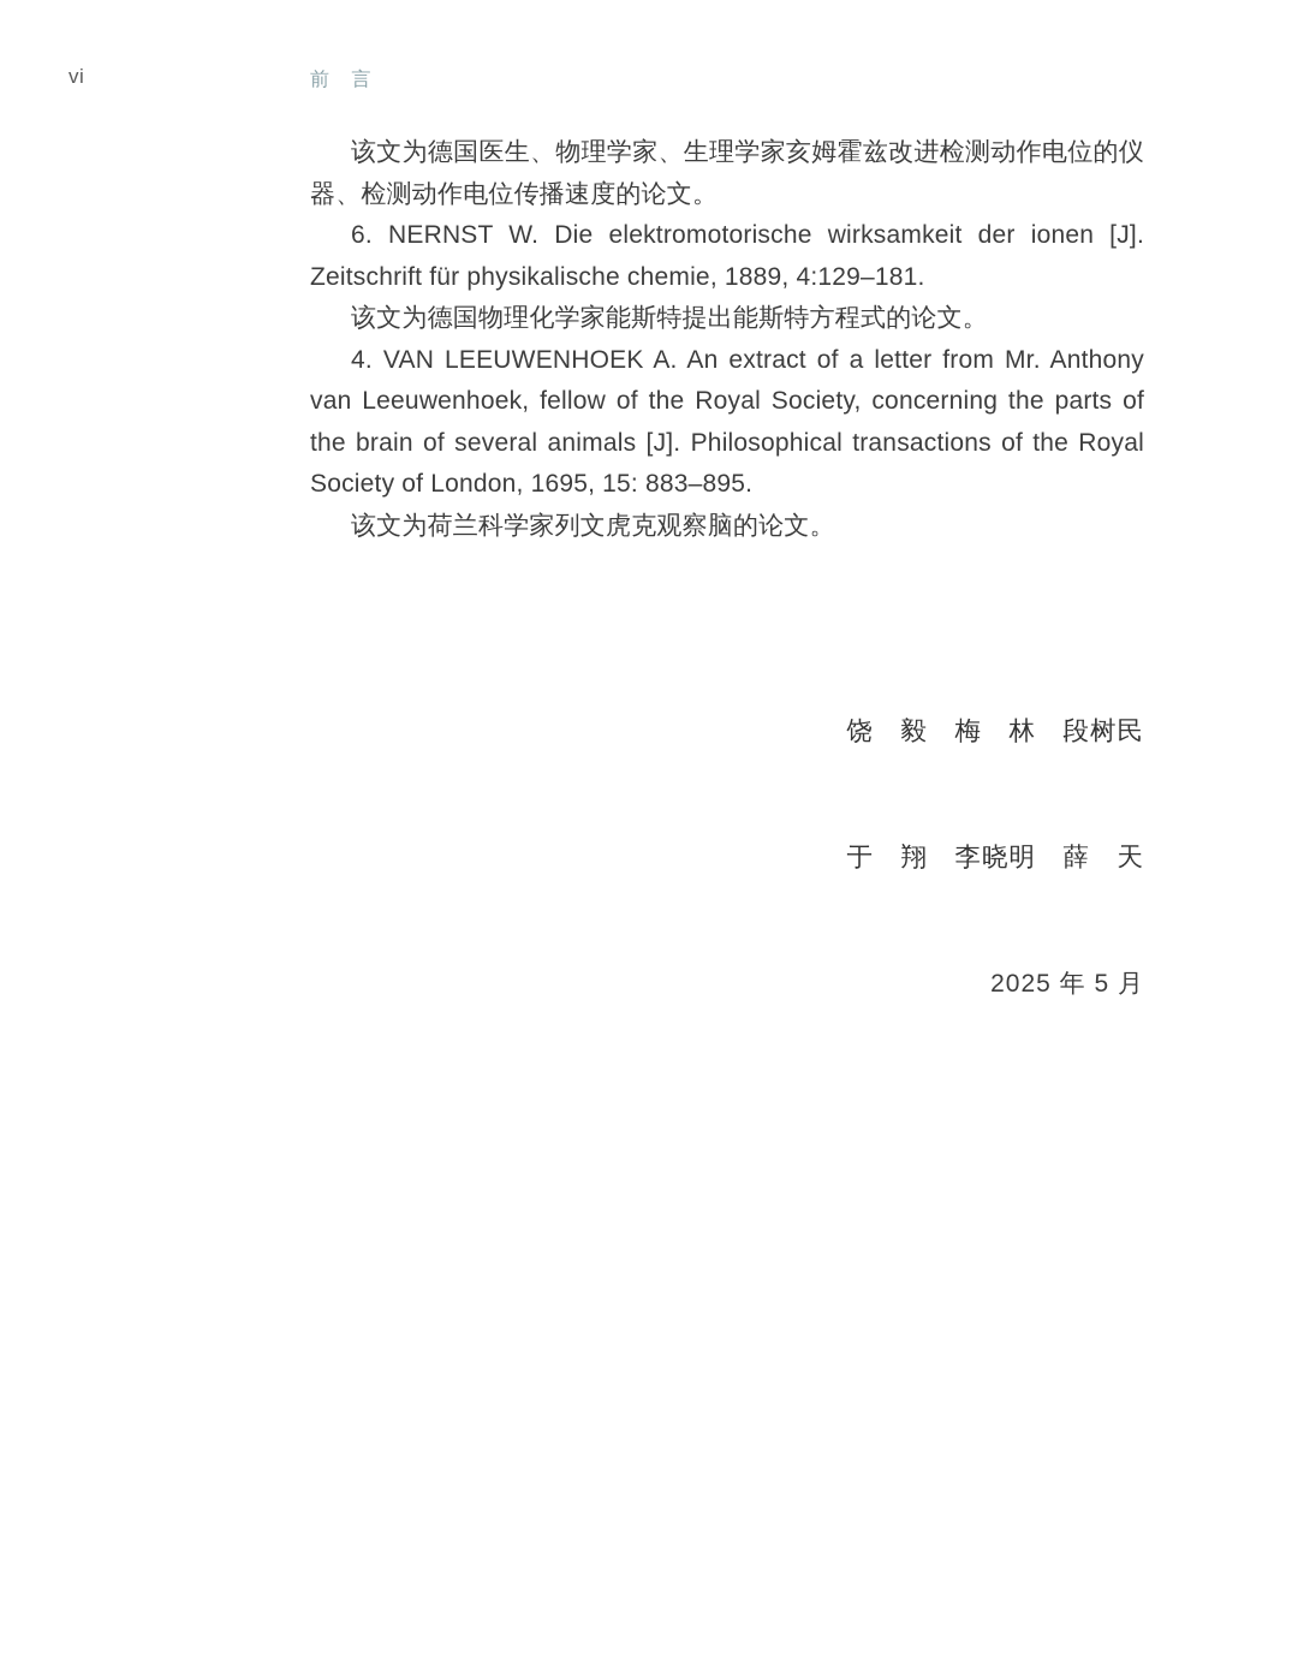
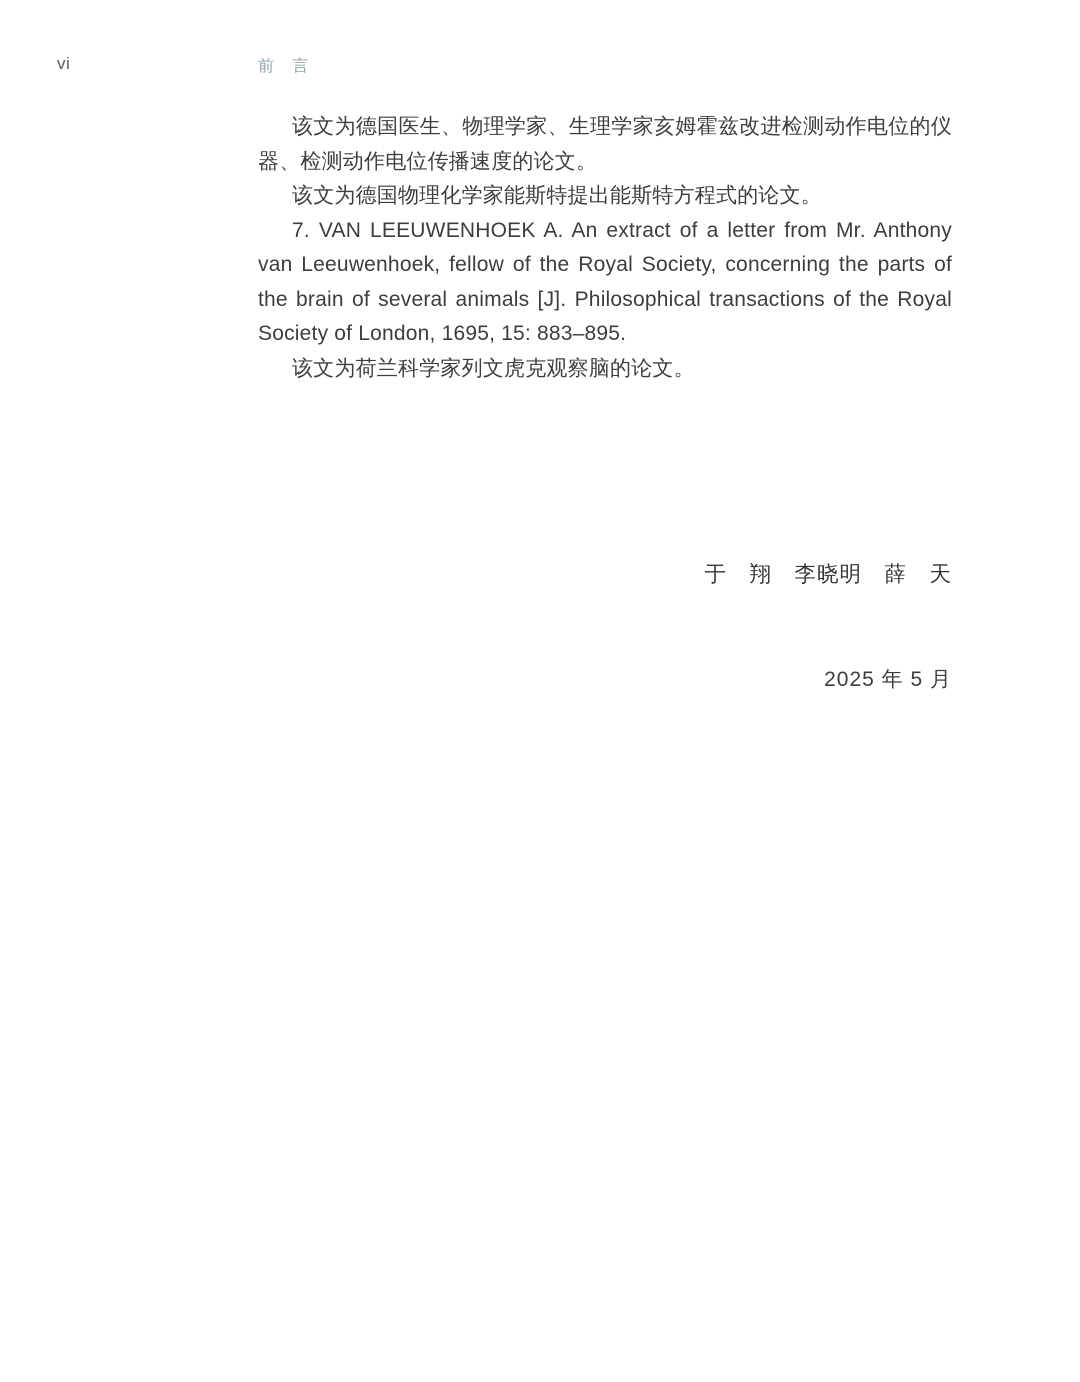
  vi
  前 言
  该文为德国医生、物理学家、生理学家亥姆霍兹改进检测动作电位的仪器、检测动作电位传播速度的论文。
- 6. NERNST W. Die elektromotorische wirksamkeit der ionen [J]. Zeitschrift für physikalische chemie, 1889, 4:129–181.
  该文为德国物理化学家能斯特提出能斯特方程式的论文。
- 4. VAN LEEUWENHOEK A. An extract of a letter from Mr. Anthony van Leeuwenhoek, fellow of the Royal Society, concerning the parts of the brain of several animals [J]. Philosophical transactions of the Royal Society of London, 1695, 15: 883–895.
+ 7. VAN LEEUWENHOEK A. An extract of a letter from Mr. Anthony van Leeuwenhoek, fellow of the Royal Society, concerning the parts of the brain of several animals [J]. Philosophical transactions of the Royal Society of London, 1695, 15: 883–895.
  该文为荷兰科学家列文虎克观察脑的论文。
- 饶 毅 梅 林 段树民
  于 翔 李晓明 薛 天
  2025 年 5 月
